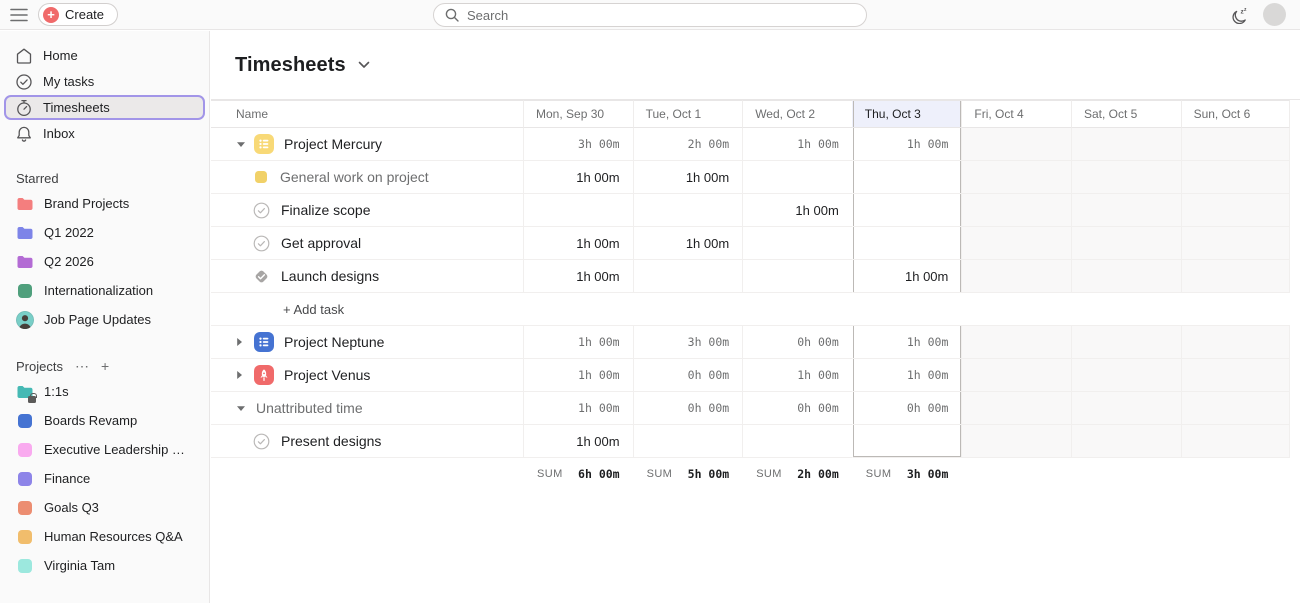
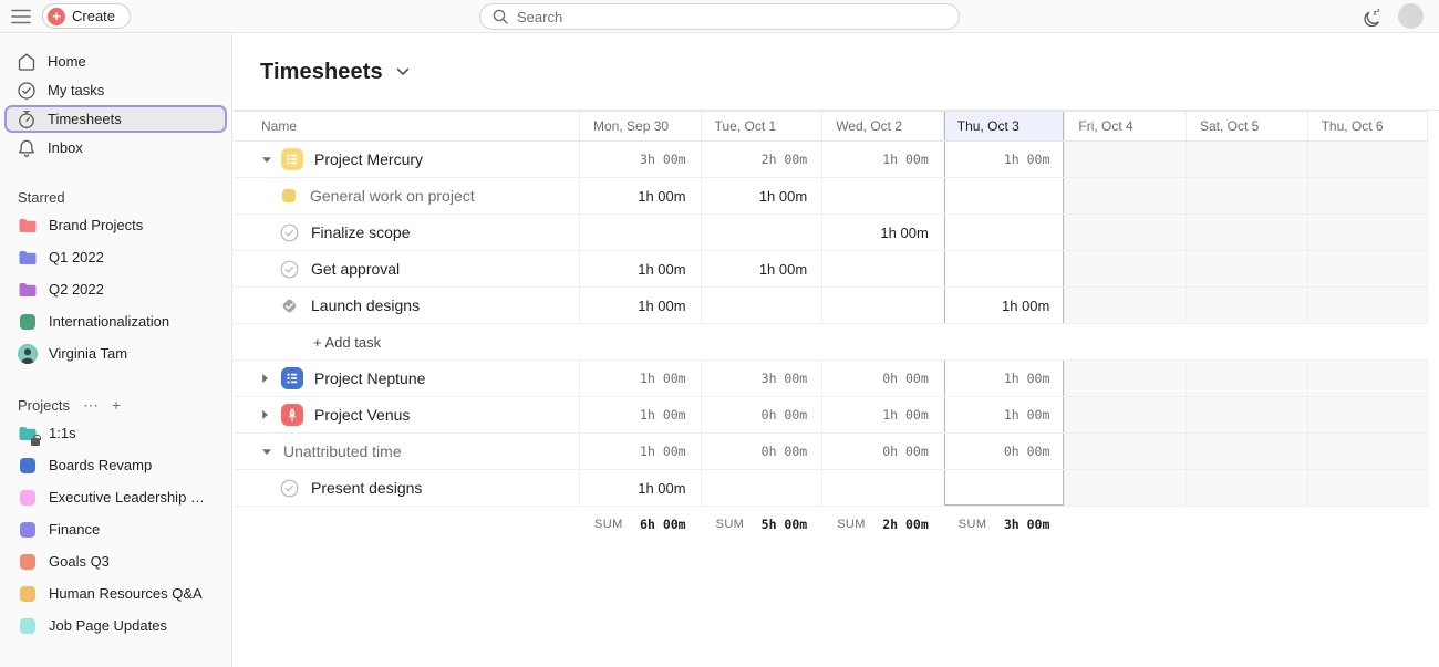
  +
  Create
  Search
  Home
  My tasks
  Timesheets
  Inbox
  Starred
  Brand Projects
  Q1 2022
- Q2 2026
+ Q2 2022
  Internationalization
- Job Page Updates
+ Virginia Tam
  Projects
  ⋯
  +
  1:1s
  Boards Revamp
  Executive Leadership Gr..
  Finance
  Goals Q3
  Human Resources Q&A
- Virginia Tam
+ Job Page Updates
  Timesheets
  Name
  Mon, Sep 30
  Tue, Oct 1
  Wed, Oct 2
  Thu, Oct 3
  Fri, Oct 4
  Sat, Oct 5
- Sun, Oct 6
+ Thu, Oct 6
  Project Mercury
  3h 00m
  2h 00m
  1h 00m
  1h 00m
  General work on project
  1h 00m
  1h 00m
  Finalize scope
  1h 00m
  Get approval
  1h 00m
  1h 00m
  Launch designs
  1h 00m
  1h 00m
  + Add task
  Project Neptune
  1h 00m
  3h 00m
  0h 00m
  1h 00m
  Project Venus
  1h 00m
  0h 00m
  1h 00m
  1h 00m
  Unattributed time
  1h 00m
  0h 00m
  0h 00m
  0h 00m
  Present designs
  1h 00m
  SUM
  6h 00m
  SUM
  5h 00m
  SUM
  2h 00m
  SUM
  3h 00m
